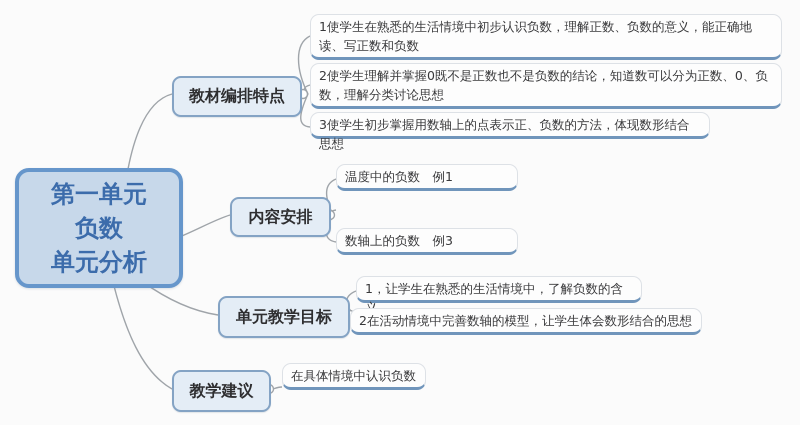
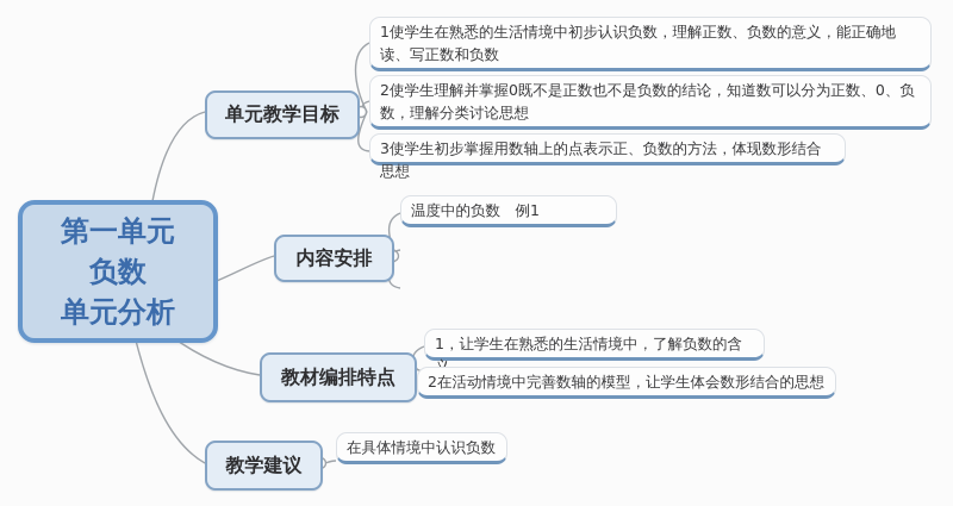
  第一单元
  负数
  单元分析
- 教材编排特点
+ 单元教学目标
  内容安排
- 单元教学目标
+ 教材编排特点
  教学建议
  1使学生在熟悉的生活情境中初步认识负数，理解正数、负数的意义，能正确地读、写正数和负数
  2使学生理解并掌握0既不是正数也不是负数的结论，知道数可以分为正数、0、负数，理解分类讨论思想
  3使学生初步掌握用数轴上的点表示正、负数的方法，体现数形结合思想
  温度中的负数 例1
- 数轴上的负数 例3
  1，让学生在熟悉的生活情境中，了解负数的含
  2在活动情境中完善数轴的模型，让学生体会数形结合的思想
  在具体情境中认识负数
